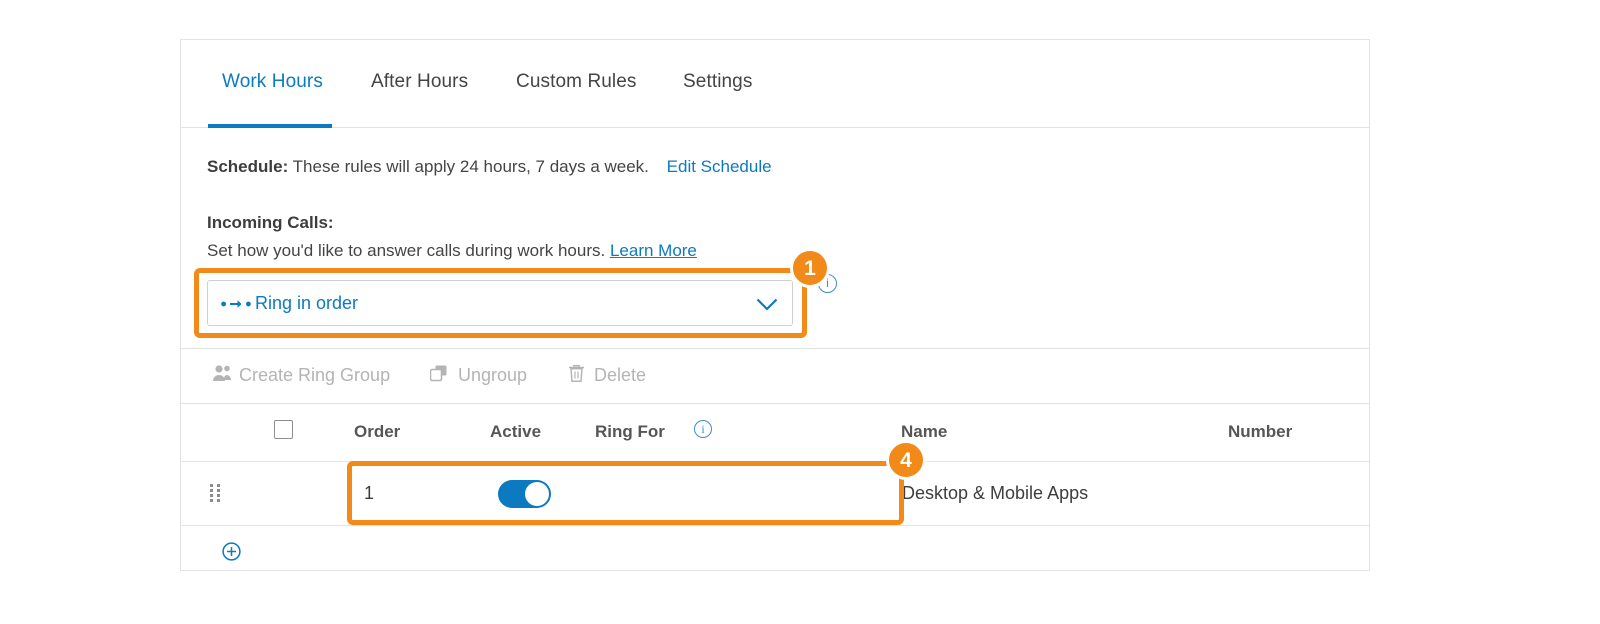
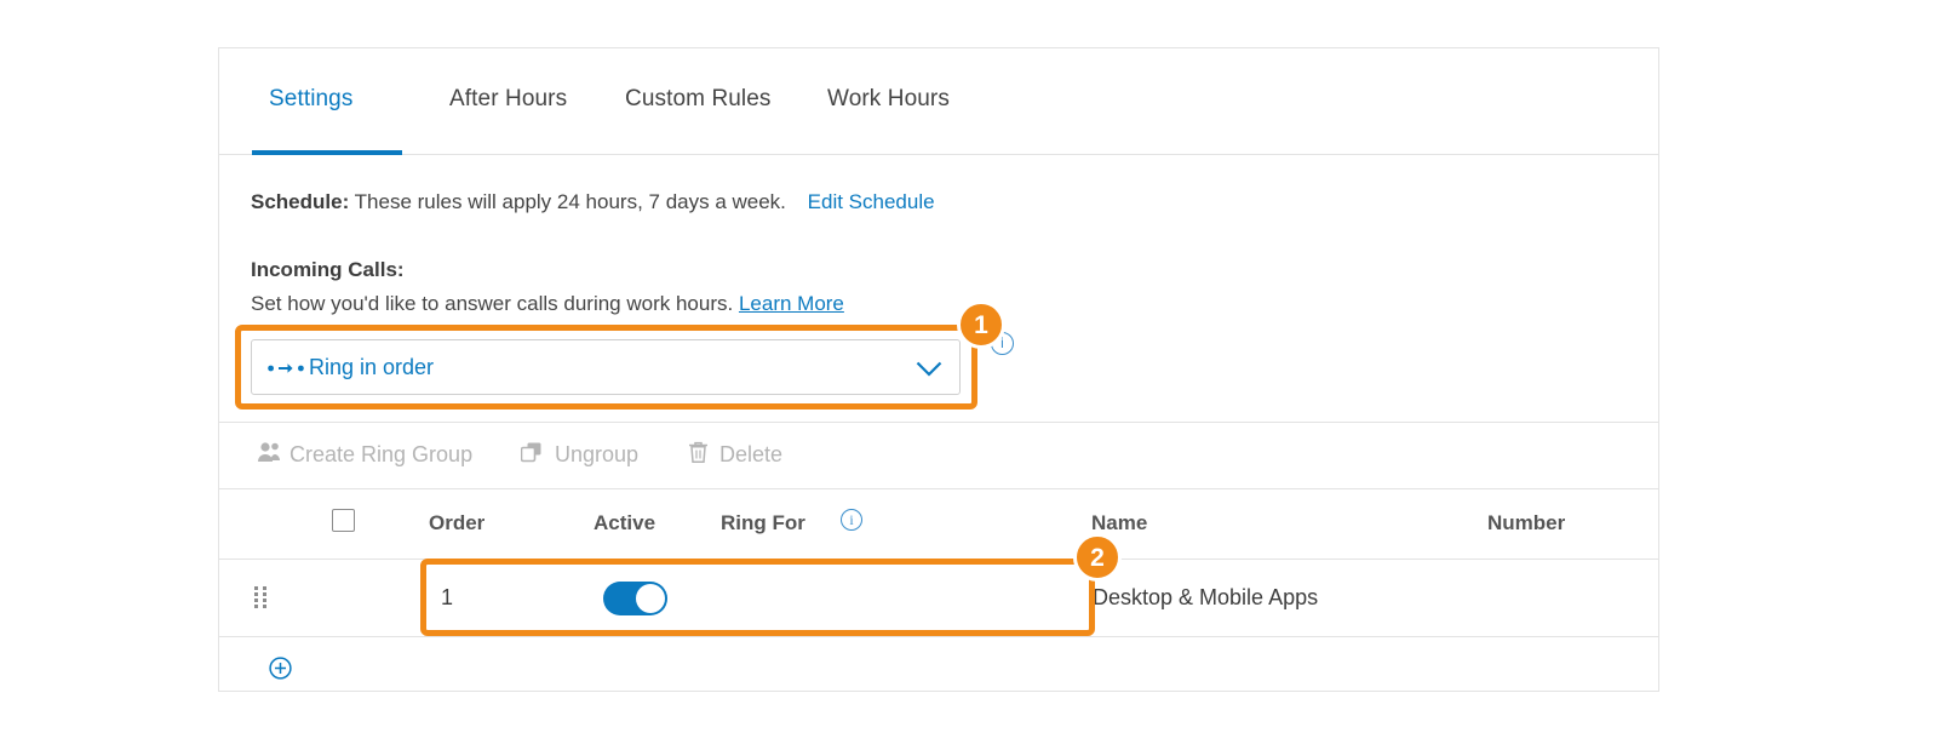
- Work Hours
+ Settings
  After Hours
  Custom Rules
- Settings
+ Work Hours
  Create Ring Group
  Ungroup
  Delete
  Order
  Active
  Ring For
  i
  Name
  Number
  1
  Desktop & Mobile Apps
  Schedule: These rules will apply 24 hours, 7 days a week. Edit Schedule
  Incoming Calls:
  Set how you'd like to answer calls during work hours. Learn More
  Ring in order
  i
  1
- 4
+ 2
